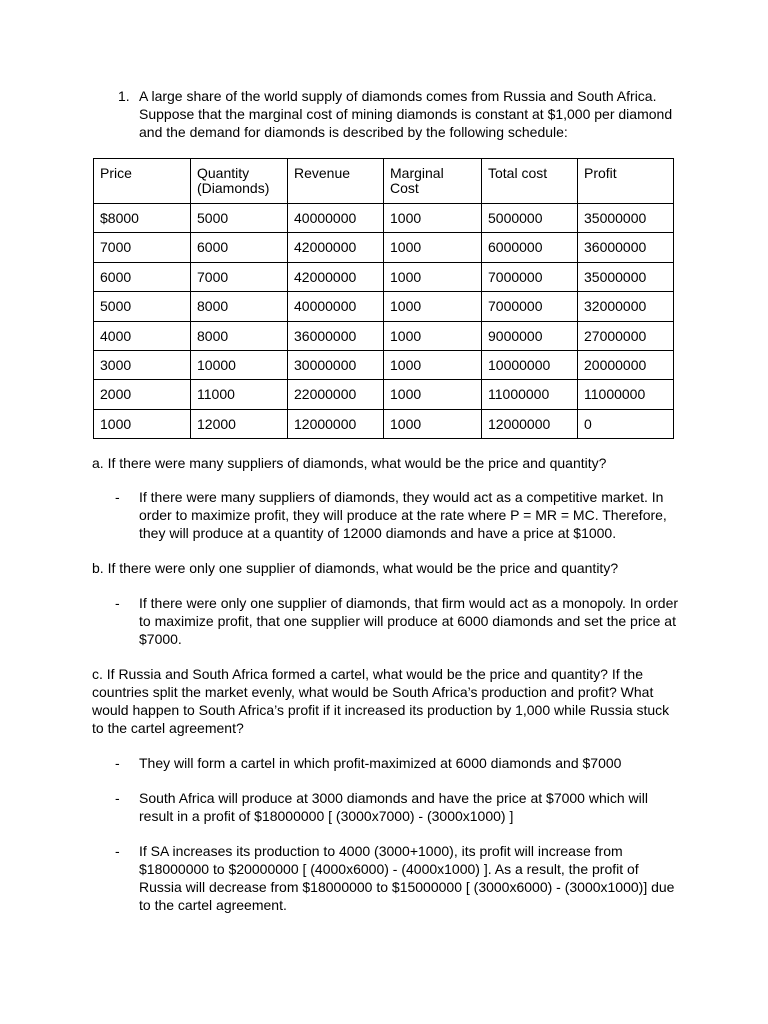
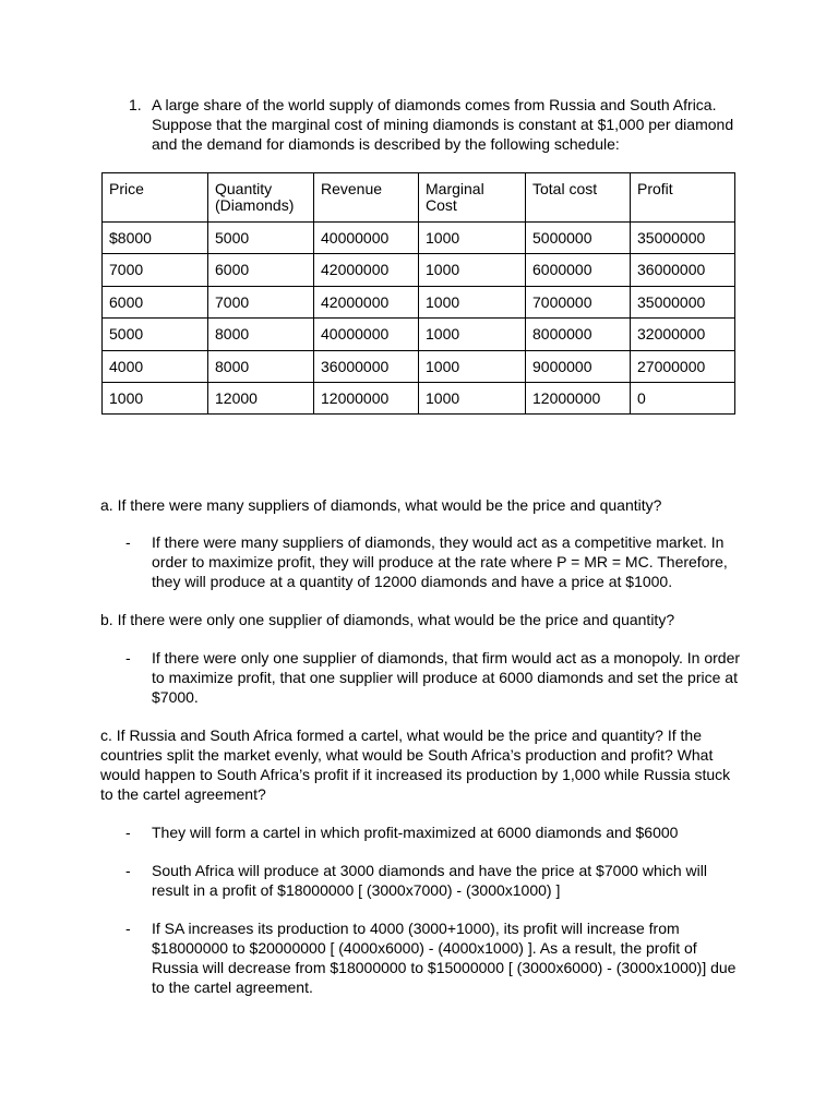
  1.
  A large share of the world supply of diamonds comes from Russia and South Africa. Suppose that the marginal cost of mining diamonds is constant at $1,000 per diamond and the demand for diamonds is described by the following schedule:
  Price	Quantity (Diamonds)	Revenue	Marginal Cost	Total cost	Profit
  $8000	5000	40000000	1000	5000000	35000000
  7000	6000	42000000	1000	6000000	36000000
  6000	7000	42000000	1000	7000000	35000000
- 5000	8000	40000000	1000	7000000	32000000
+ 5000	8000	40000000	1000	8000000	32000000
  4000	8000	36000000	1000	9000000	27000000
- 3000	10000	30000000	1000	10000000	20000000
- 2000	11000	22000000	1000	11000000	11000000
  1000	12000	12000000	1000	12000000	0
  a. If there were many suppliers of diamonds, what would be the price and quantity?
  -
  If there were many suppliers of diamonds, they would act as a competitive market. In order to maximize profit, they will produce at the rate where P = MR = MC. Therefore, they will produce at a quantity of 12000 diamonds and have a price at $1000.
  b. If there were only one supplier of diamonds, what would be the price and quantity?
  -
  If there were only one supplier of diamonds, that firm would act as a monopoly. In order to maximize profit, that one supplier will produce at 6000 diamonds and set the price at $7000.
  c. If Russia and South Africa formed a cartel, what would be the price and quantity? If the countries split the market evenly, what would be South Africa’s production and profit? What would happen to South Africa’s profit if it increased its production by 1,000 while Russia stuck to the cartel agreement?
  -
- They will form a cartel in which profit-maximized at 6000 diamonds and $7000
+ They will form a cartel in which profit-maximized at 6000 diamonds and $6000
  -
  South Africa will produce at 3000 diamonds and have the price at $7000 which will result in a profit of $18000000 [ (3000x7000) - (3000x1000) ]
  -
  If SA increases its production to 4000 (3000+1000), its profit will increase from $18000000 to $20000000 [ (4000x6000) - (4000x1000) ]. As a result, the profit of Russia will decrease from $18000000 to $15000000 [ (3000x6000) - (3000x1000)] due to the cartel agreement.
